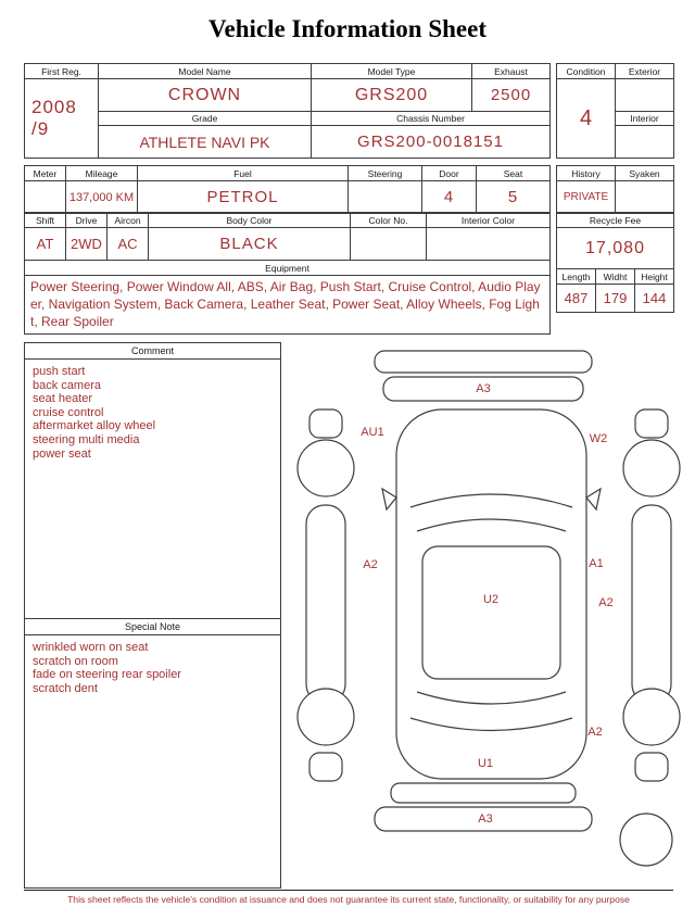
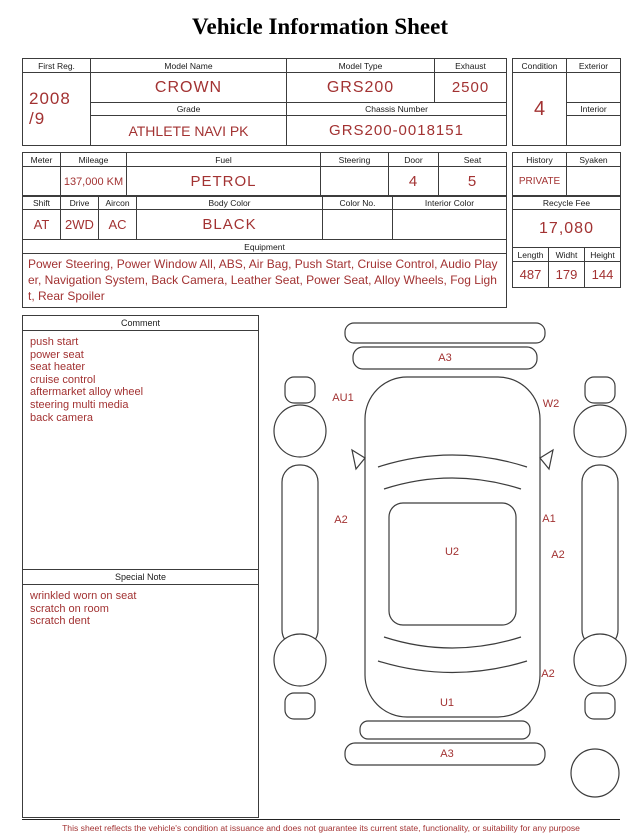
  Vehicle Information Sheet
  First Reg.	Model Name	Model Type	Exhaust
  2008 /9	CROWN	GRS200	2500
  Grade	Chassis Number
  ATHLETE NAVI PK	GRS200-0018151
  Condition	Exterior
  4
  Interior
  Meter	Mileage	Fuel	Steering	Door	Seat
  	137,000 KM	PETROL		4	5
  History	Syaken
  PRIVATE
  Shift	Drive	Aircon	Body Color	Color No.	Interior Color
  AT	2WD	AC	BLACK
  Recycle Fee
  17,080
  Equipment
  Power Steering, Power Window All, ABS, Air Bag, Push Start, Cruise Control, Audio Player, Navigation System, Back Camera, Leather Seat, Power Seat, Alloy Wheels, Fog Light, Rear Spoiler
  Length	Widht	Height
  487	179	144
  Comment
  push start
- back camera
+ power seat
  seat heater
  cruise control
  aftermarket alloy wheel
  steering multi media
- power seat
+ back camera
  Special Note
  wrinkled worn on seat
  scratch on room
- fade on steering rear spoiler
  scratch dent
  A3
  AU1
  W2
  A2
  A1
  U2
  A2
  A2
  U1
  A3
  This sheet reflects the vehicle's condition at issuance and does not guarantee its current state, functionality, or suitability for any purpose
